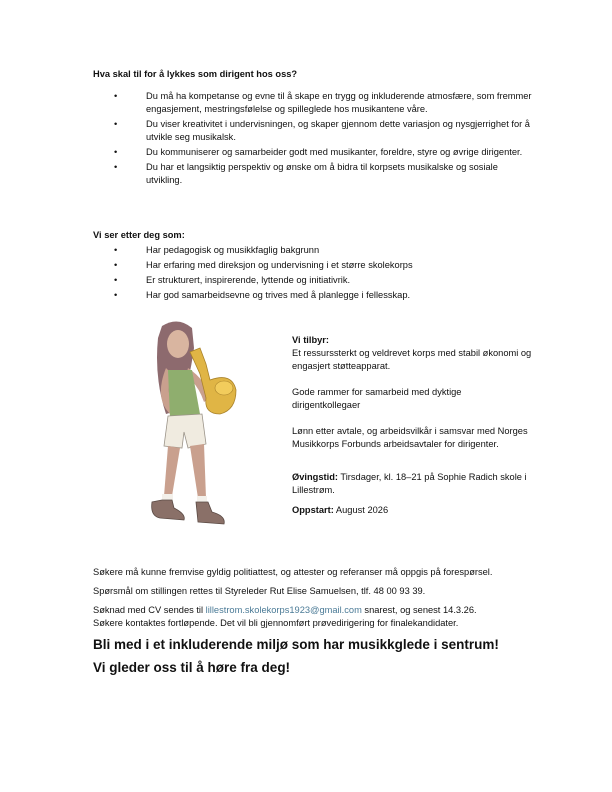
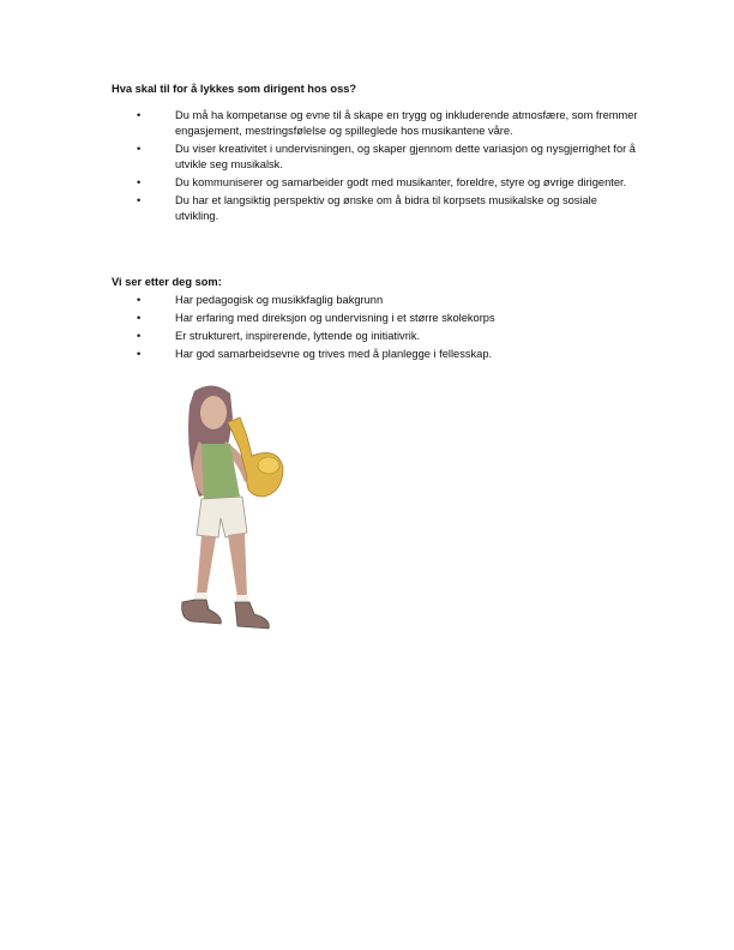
  Hva skal til for å lykkes som dirigent hos oss?
  •
  Du må ha kompetanse og evne til å skape en trygg og inkluderende atmosfære, som fremmer engasjement, mestringsfølelse og spilleglede hos musikantene våre.
  •
  Du viser kreativitet i undervisningen, og skaper gjennom dette variasjon og nysgjerrighet for å utvikle seg musikalsk.
  •
  Du kommuniserer og samarbeider godt med musikanter, foreldre, styre og øvrige dirigenter.
  •
  Du har et langsiktig perspektiv og ønske om å bidra til korpsets musikalske og sosiale utvikling.
  Vi ser etter deg som:
  •
  Har pedagogisk og musikkfaglig bakgrunn
  •
  Har erfaring med direksjon og undervisning i et større skolekorps
  •
  Er strukturert, inspirerende, lyttende og initiativrik.
  •
  Har god samarbeidsevne og trives med å planlegge i fellesskap.
- Vi tilbyr:
- Et ressurssterkt og veldrevet korps med stabil økonomi og engasjert støtteapparat.
- Gode rammer for samarbeid med dyktige dirigentkollegaer
- Lønn etter avtale, og arbeidsvilkår i samsvar med Norges Musikkorps Forbunds arbeidsavtaler for dirigenter.
- Øvingstid: Tirsdager, kl. 18–21 på Sophie Radich skole i Lillestrøm.
- Oppstart: August 2026
- Søkere må kunne fremvise gyldig politiattest, og attester og referanser må oppgis på forespørsel.
- Spørsmål om stillingen rettes til Styreleder Rut Elise Samuelsen, tlf. 48 00 93 39.
- Søknad med CV sendes til lillestrom.skolekorps1923@gmail.com snarest, og senest 14.3.26.
- Søkere kontaktes fortløpende. Det vil bli gjennomført prøvedirigering for finalekandidater.
- Bli med i et inkluderende miljø som har musikkglede i sentrum!
- Vi gleder oss til å høre fra deg!
